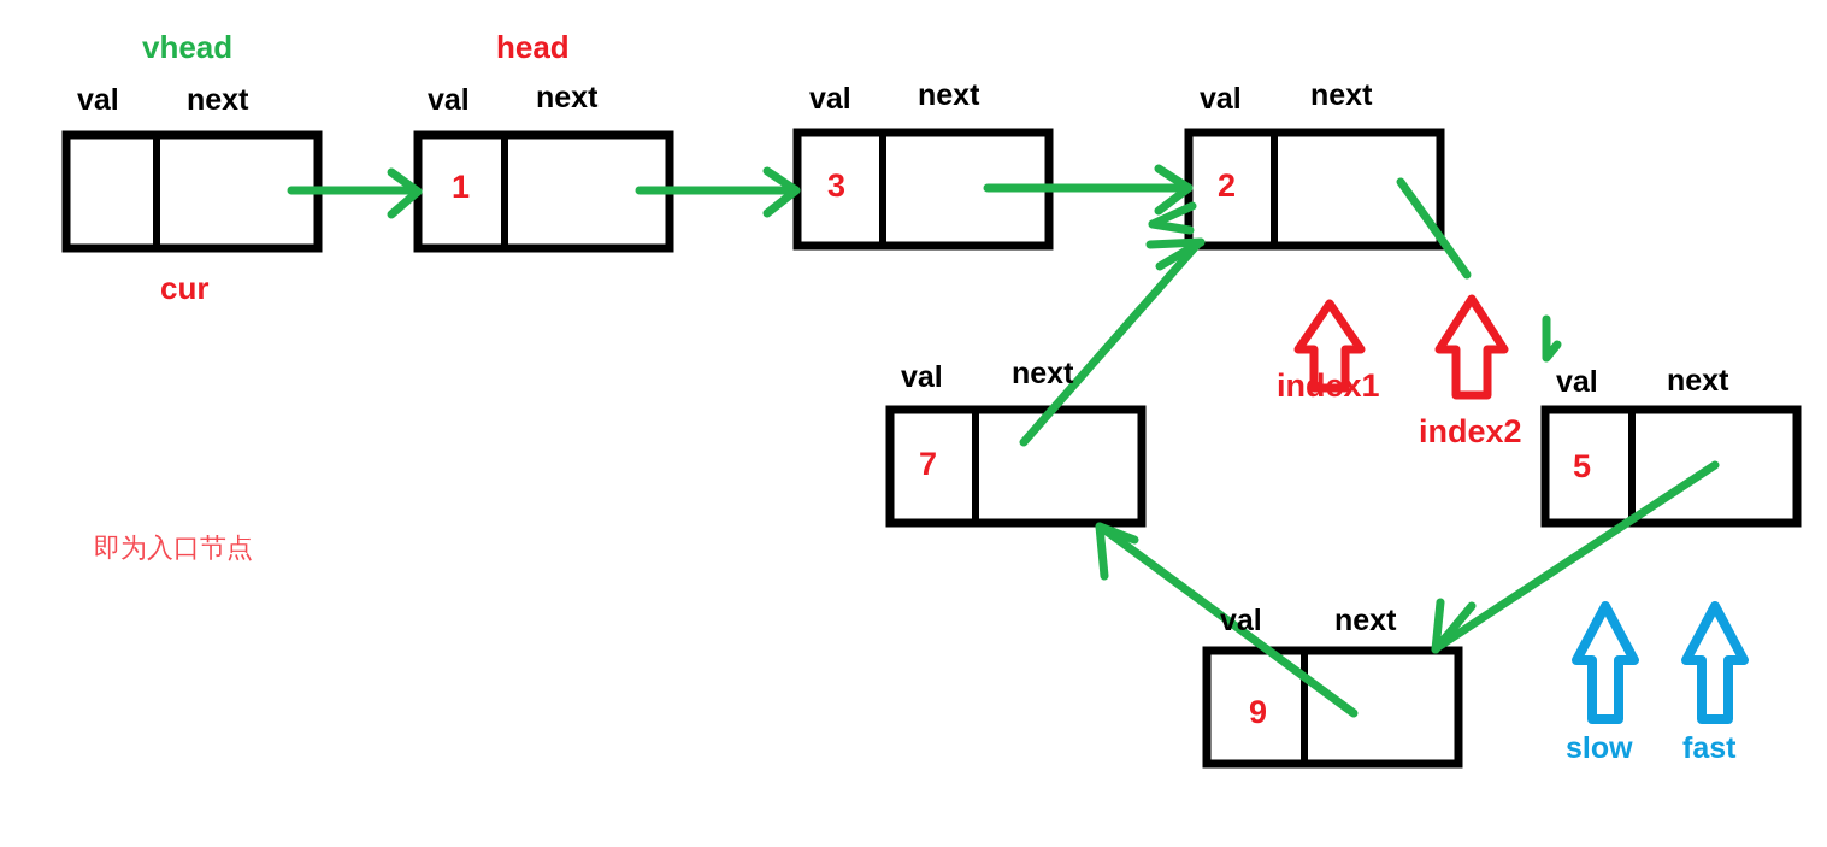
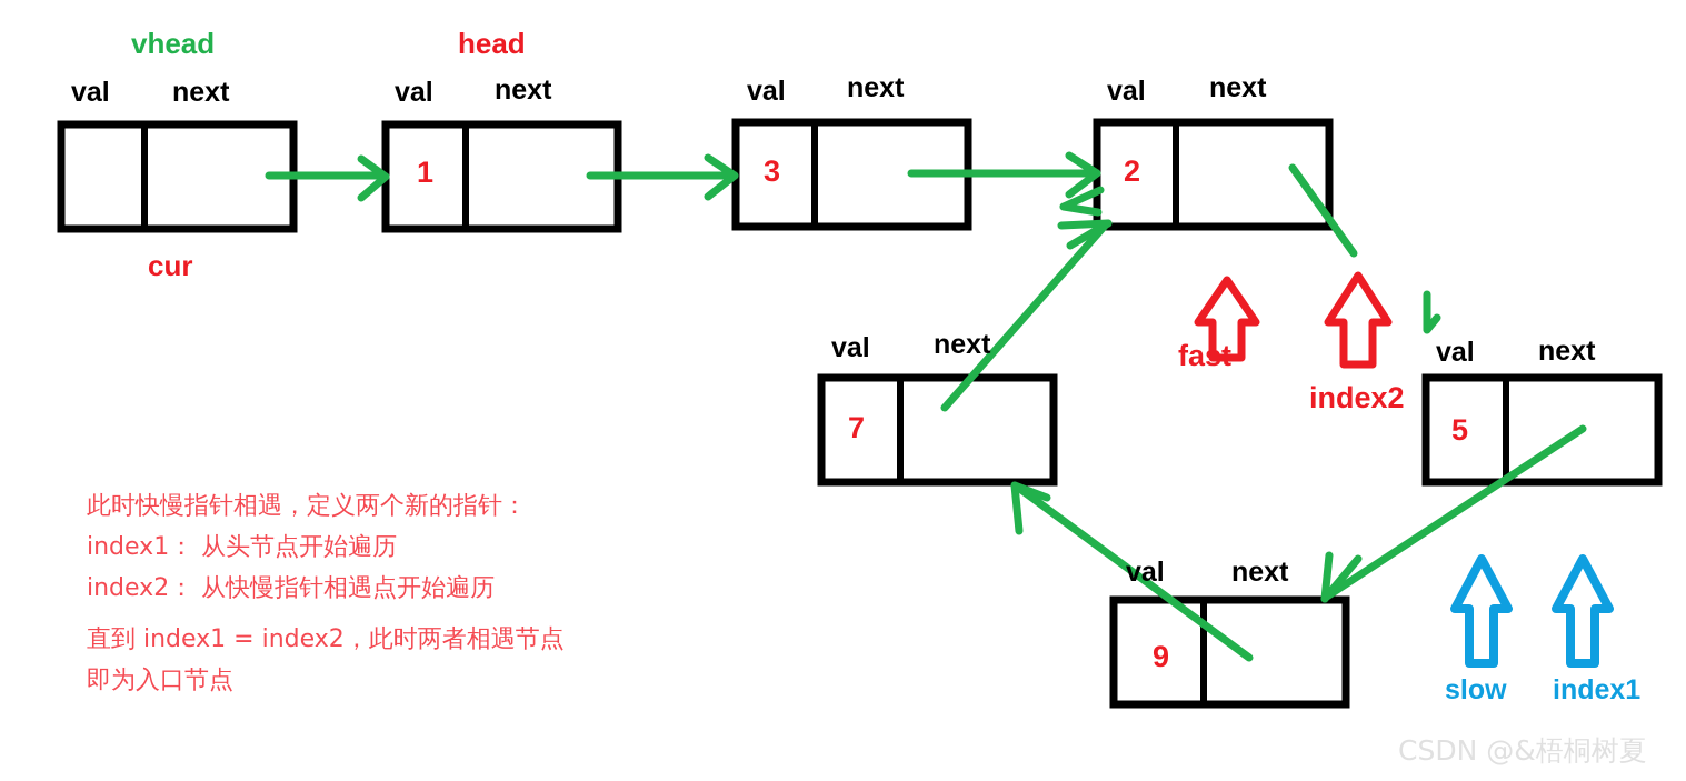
  vhead
  val
  next
  cur
  head
  val
  next
  1
  val
  next
  3
  val
  next
  2
  val
  next
  7
  val
  next
  5
  val
  next
  9
- index1
+ fast
  index2
  slow
- fast
+ index1
+ 此时快慢指针相遇，定义两个新的指针：
+ index1： 从头节点开始遍历
+ index2： 从快慢指针相遇点开始遍历
+ 直到 index1 = index2，此时两者相遇节点
  即为入口节点
+ CSDN @&梧桐树夏
